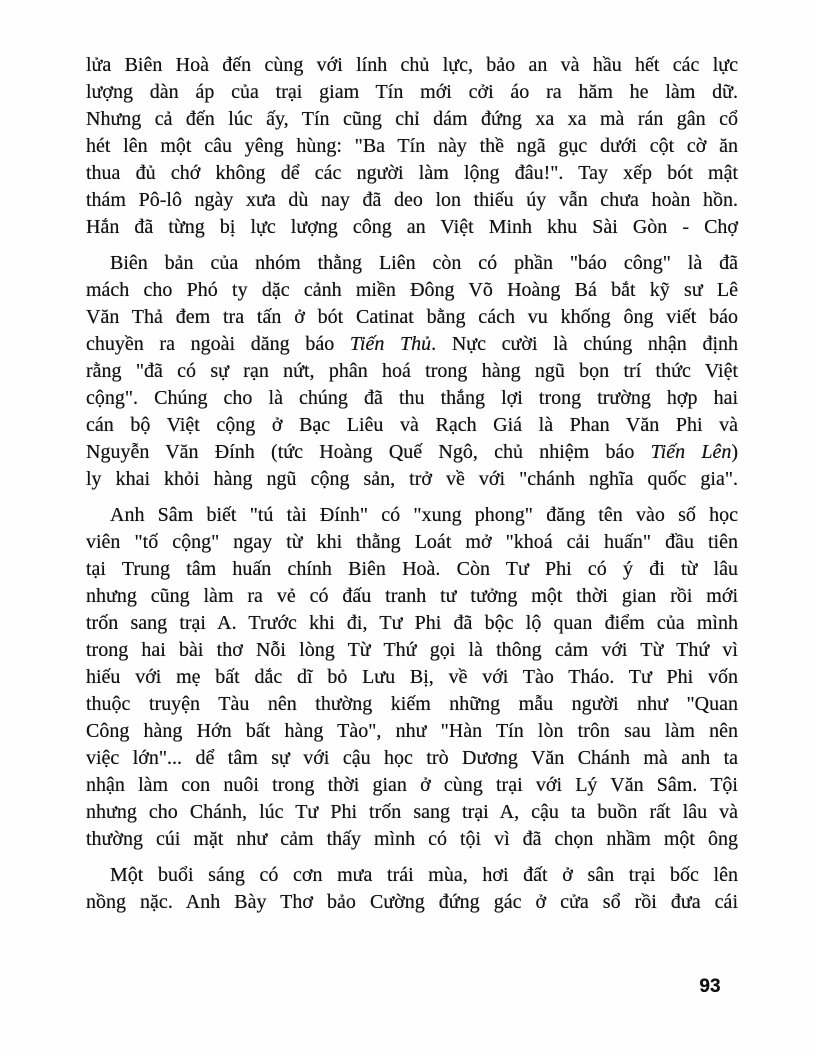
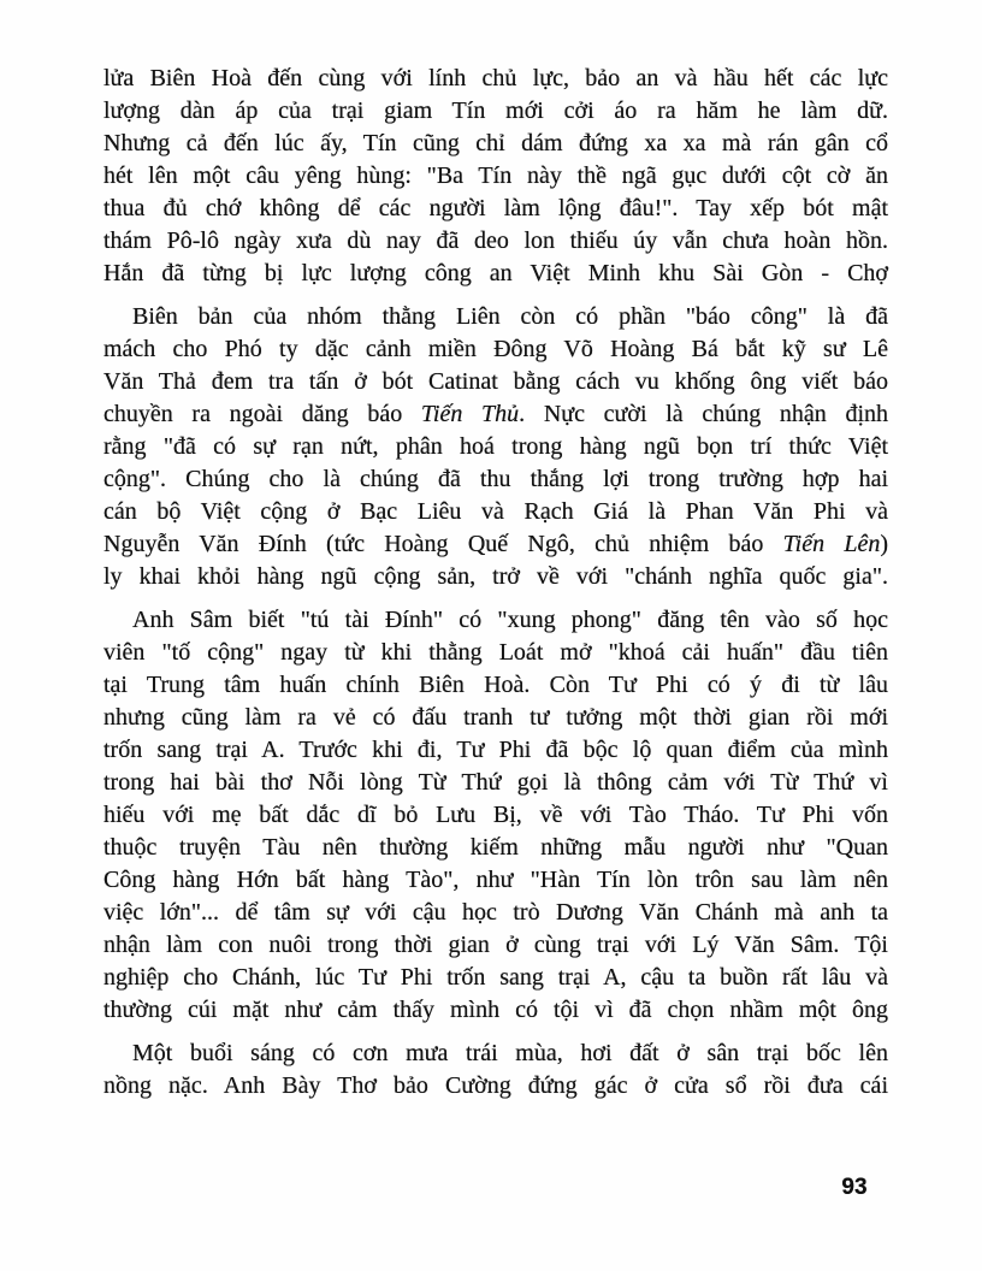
  lửa Biên Hoà đến cùng với lính chủ lực, bảo an và hầu hết các lực
  lượng dàn áp của trại giam Tín mới cởi áo ra hăm he làm dữ.
  Nhưng cả đến lúc ấy, Tín cũng chỉ dám đứng xa xa mà rán gân cổ
  hét lên một câu yêng hùng: "Ba Tín này thề ngã gục dưới cột cờ ăn
  thua đủ chớ không dể các người làm lộng đâu!". Tay xếp bót mật
  thám Pô-lô ngày xưa dù nay đã deo lon thiếu úy vẫn chưa hoàn hồn.
  Hắn đã từng bị lực lượng công an Việt Minh khu Sài Gòn - Chợ
  Biên bản của nhóm thằng Liên còn có phần "báo công" là đã
  mách cho Phó ty dặc cảnh miền Đông Võ Hoàng Bá bắt kỹ sư Lê
  Văn Thả đem tra tấn ở bót Catinat bằng cách vu khống ông viết báo
  chuyền ra ngoài dăng báo Tiến Thủ. Nực cười là chúng nhận định
  rằng "đã có sự rạn nứt, phân hoá trong hàng ngũ bọn trí thức Việt
  cộng". Chúng cho là chúng đã thu thắng lợi trong trường hợp hai
  cán bộ Việt cộng ở Bạc Liêu và Rạch Giá là Phan Văn Phi và
  Nguyễn Văn Đính (tức Hoàng Quế Ngô, chủ nhiệm báo Tiến Lên)
  ly khai khỏi hàng ngũ cộng sản, trở về với "chánh nghĩa quốc gia".
  Anh Sâm biết "tú tài Đính" có "xung phong" đăng tên vào số học
  viên "tố cộng" ngay từ khi thằng Loát mở "khoá cải huấn" đầu tiên
  tại Trung tâm huấn chính Biên Hoà. Còn Tư Phi có ý đi từ lâu
  nhưng cũng làm ra vẻ có đấu tranh tư tưởng một thời gian rồi mới
  trốn sang trại A. Trước khi đi, Tư Phi đã bộc lộ quan điểm của mình
  trong hai bài thơ Nỗi lòng Từ Thứ gọi là thông cảm với Từ Thứ vì
  hiếu với mẹ bất dắc dĩ bỏ Lưu Bị, về với Tào Tháo. Tư Phi vốn
  thuộc truyện Tàu nên thường kiếm những mẫu người như "Quan
  Công hàng Hớn bất hàng Tào", như "Hàn Tín lòn trôn sau làm nên
  việc lớn"... dể tâm sự với cậu học trò Dương Văn Chánh mà anh ta
  nhận làm con nuôi trong thời gian ở cùng trại với Lý Văn Sâm. Tội
- nhưng cho Chánh, lúc Tư Phi trốn sang trại A, cậu ta buồn rất lâu và
+ nghiệp cho Chánh, lúc Tư Phi trốn sang trại A, cậu ta buồn rất lâu và
  thường cúi mặt như cảm thấy mình có tội vì đã chọn nhầm một ông
  Một buổi sáng có cơn mưa trái mùa, hơi đất ở sân trại bốc lên
  nồng nặc. Anh Bày Thơ bảo Cường đứng gác ở cửa sổ rồi đưa cái
  93
